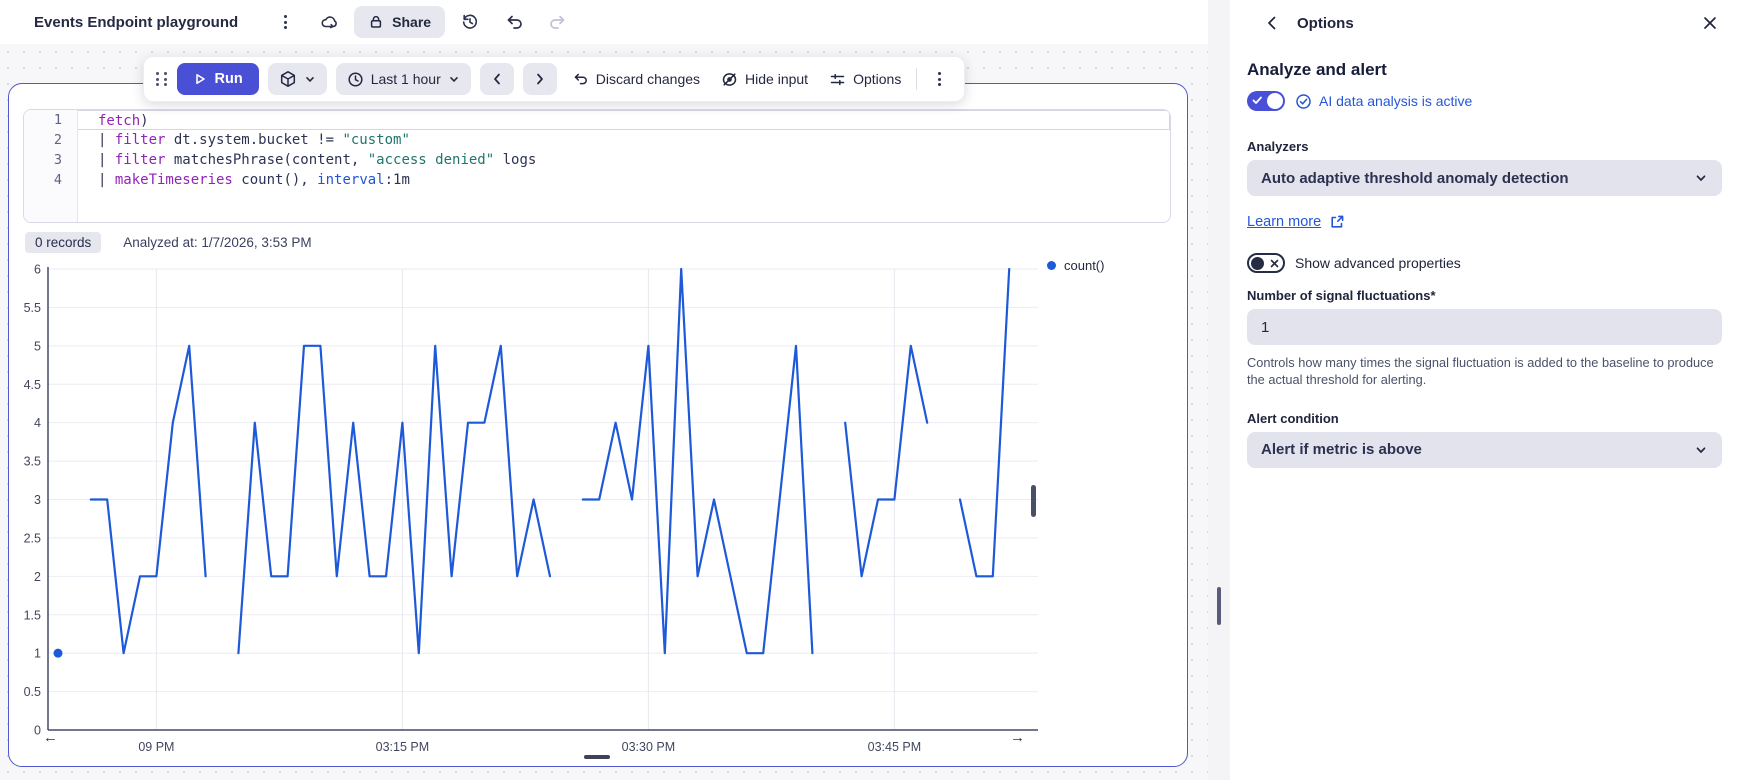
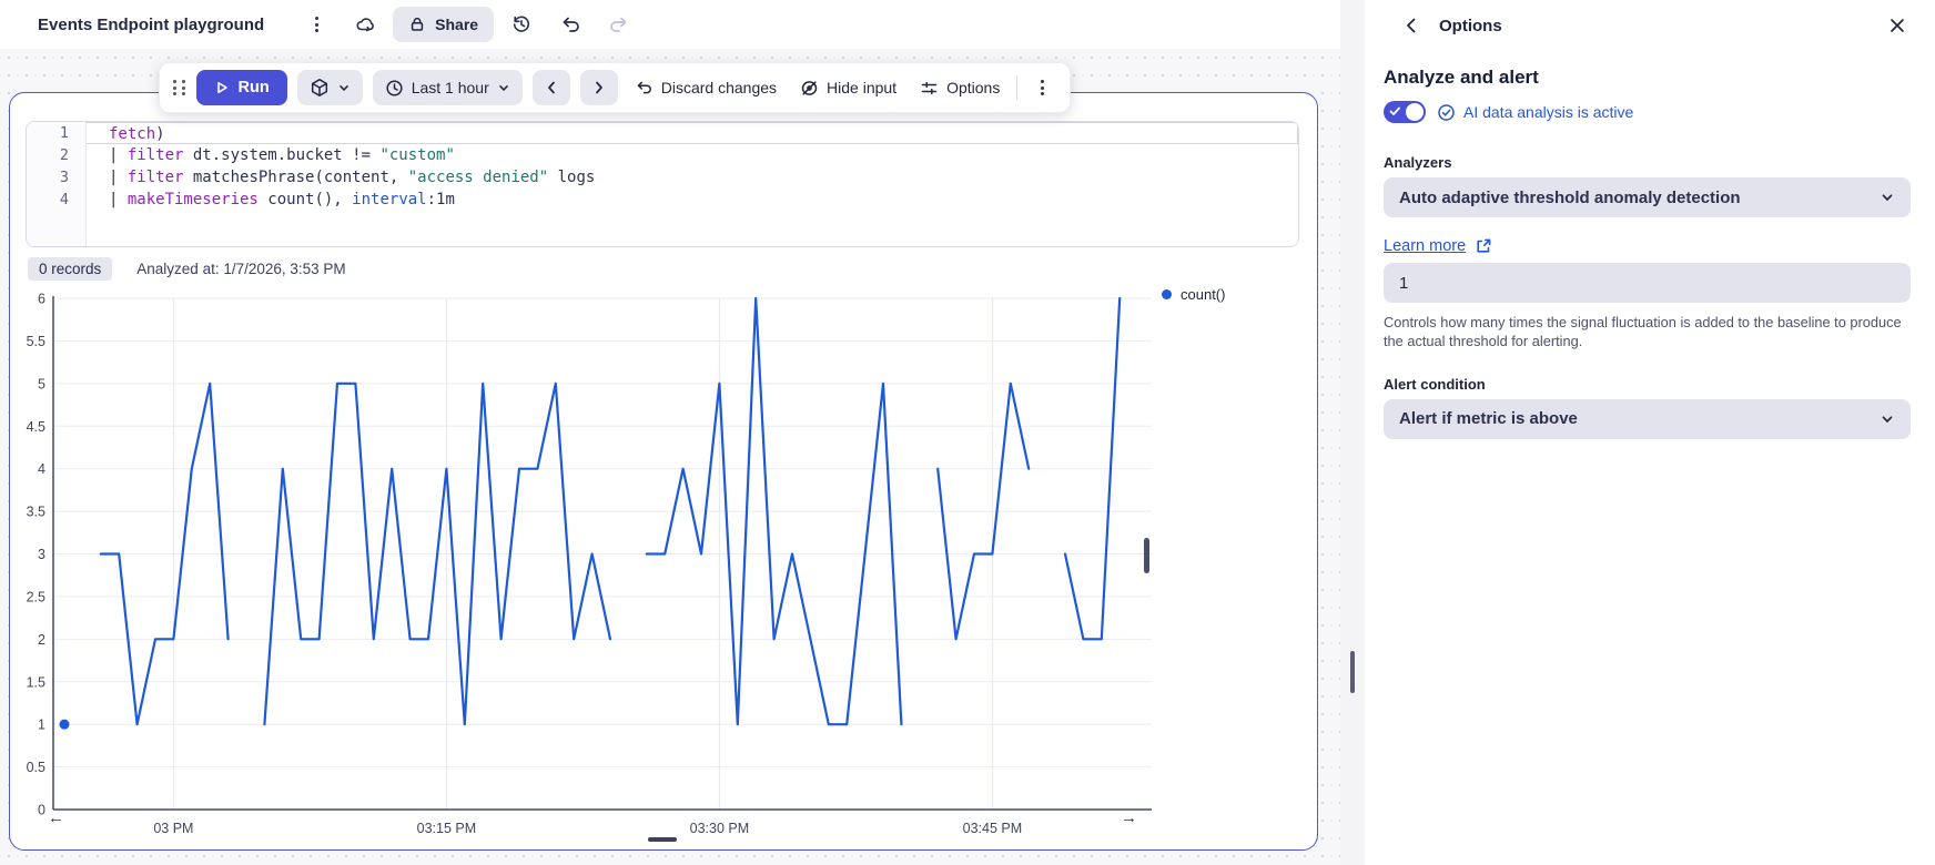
  Events Endpoint playground
  Share
  Run
  Last 1 hour
  Discard changes
  Hide input
  Options
  1
  fetch)
  2
  | filter dt.system.bucket != "custom"
  3
  | filter matchesPhrase(content, "access denied" logs
  4
  | makeTimeseries count(), interval:1m
  0 records
  Analyzed at: 1/7/2026, 3:53 PM
  count()
  0
  0.5
  1
  1.5
  2
  2.5
  3
  3.5
  4
  4.5
  5
  5.5
  6
- 09 PM
+ 03 PM
  03:15 PM
  03:30 PM
  03:45 PM
  ←
  →
  Options
  Analyze and alert
  AI data analysis is active
  Analyzers
  Auto adaptive threshold anomaly detection
  Learn more
- Show advanced properties
- Number of signal fluctuations*
  1
  Controls how many times the signal fluctuation is added to the baseline to produce the actual threshold for alerting.
  Alert condition
  Alert if metric is above
